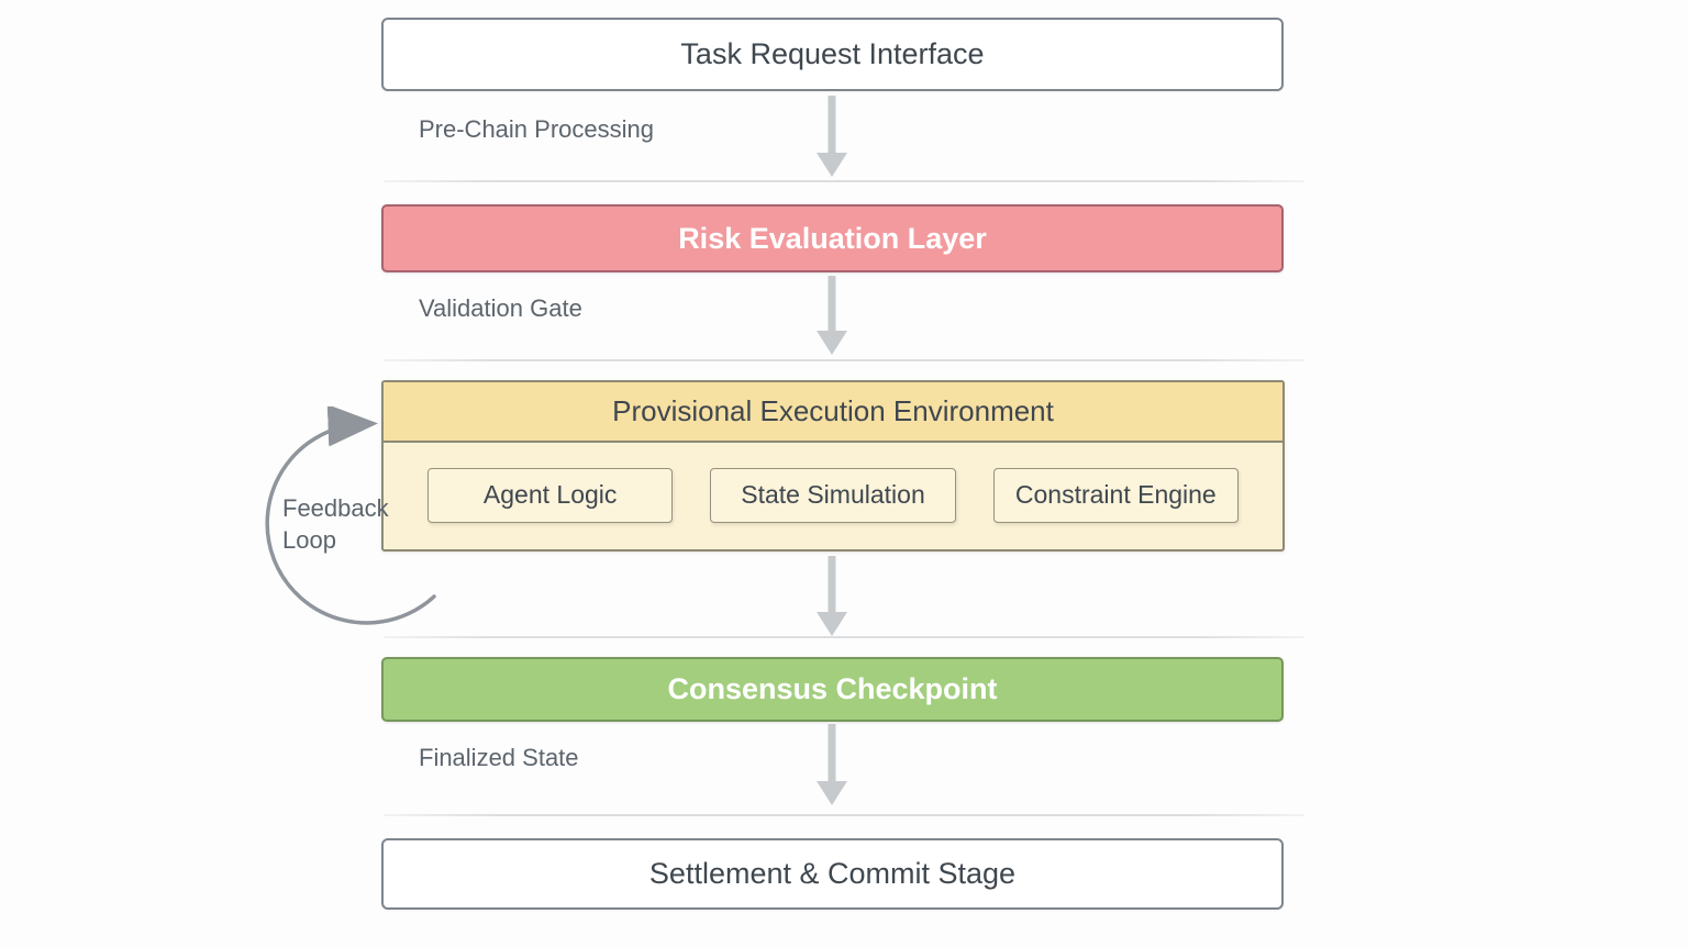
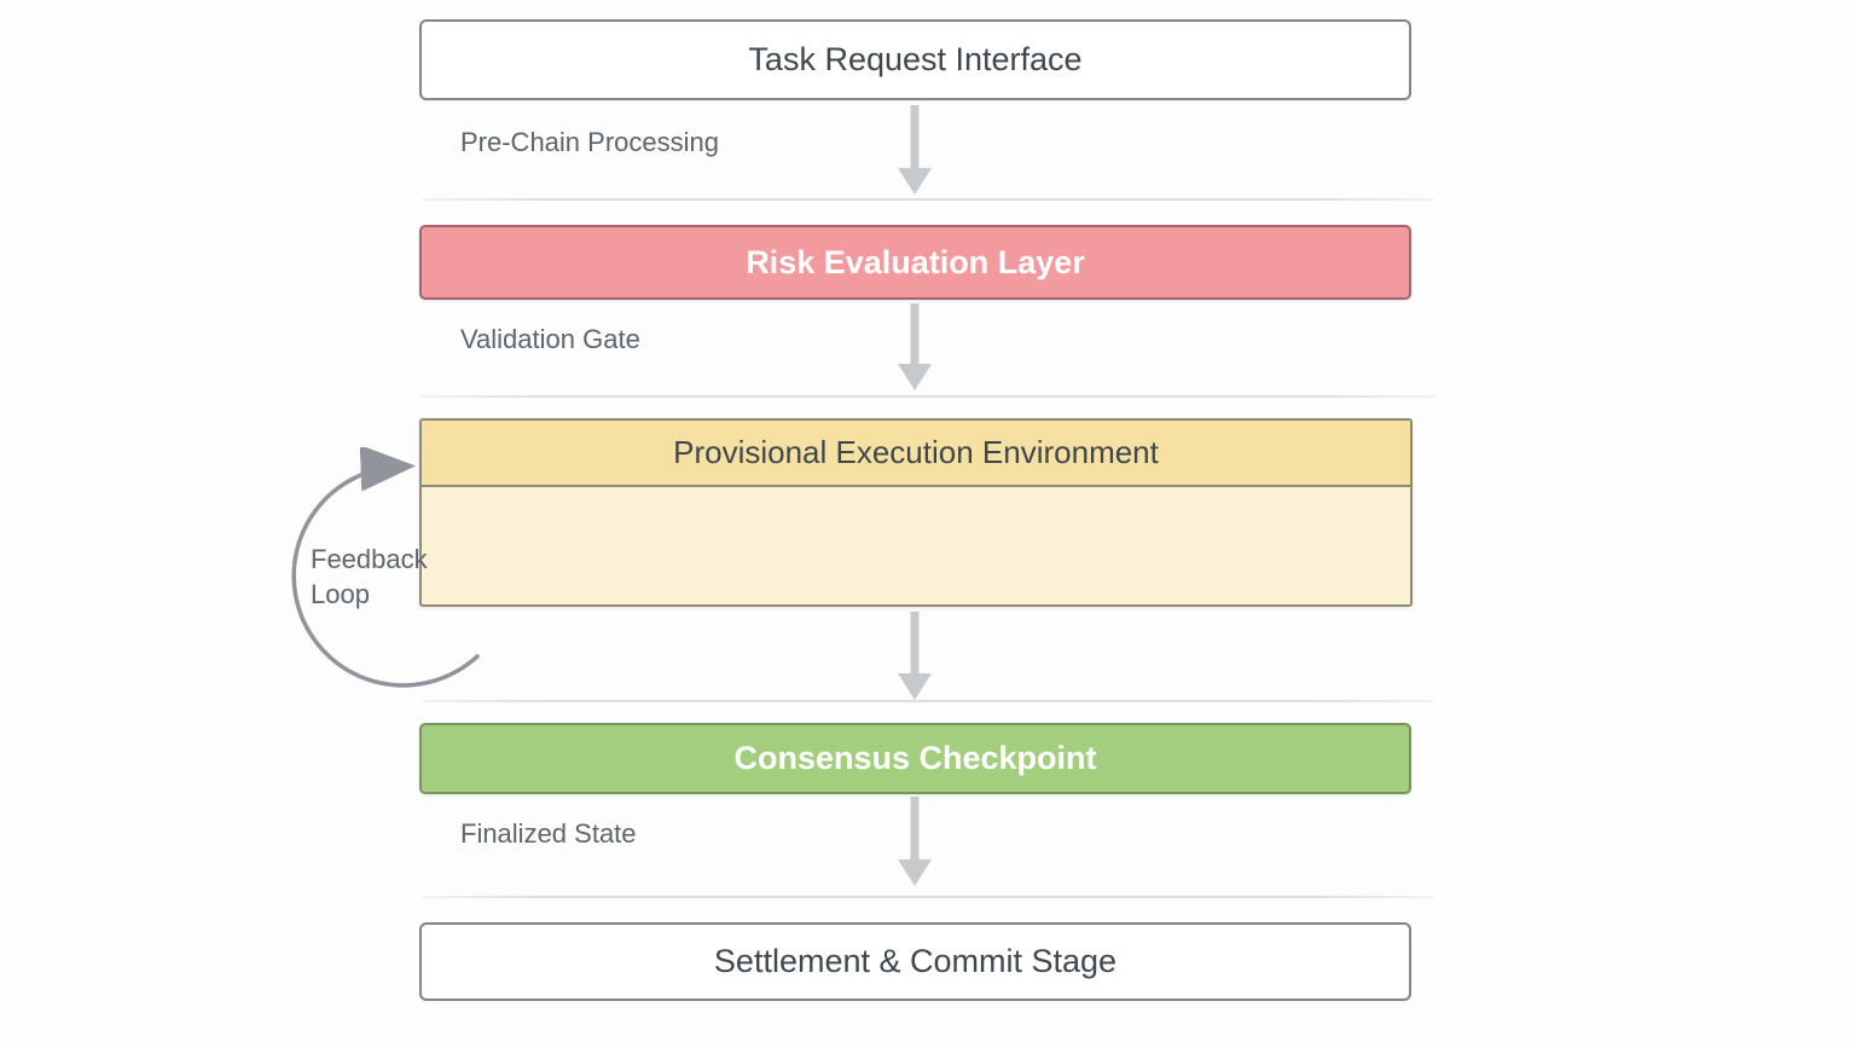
  Task Request Interface
  Pre-Chain Processing
  Risk Evaluation Layer
  Validation Gate
  Provisional Execution Environment
- Agent Logic
- State Simulation
- Constraint Engine
  Feedback Loop
  Consensus Checkpoint
  Finalized State
  Settlement & Commit Stage
